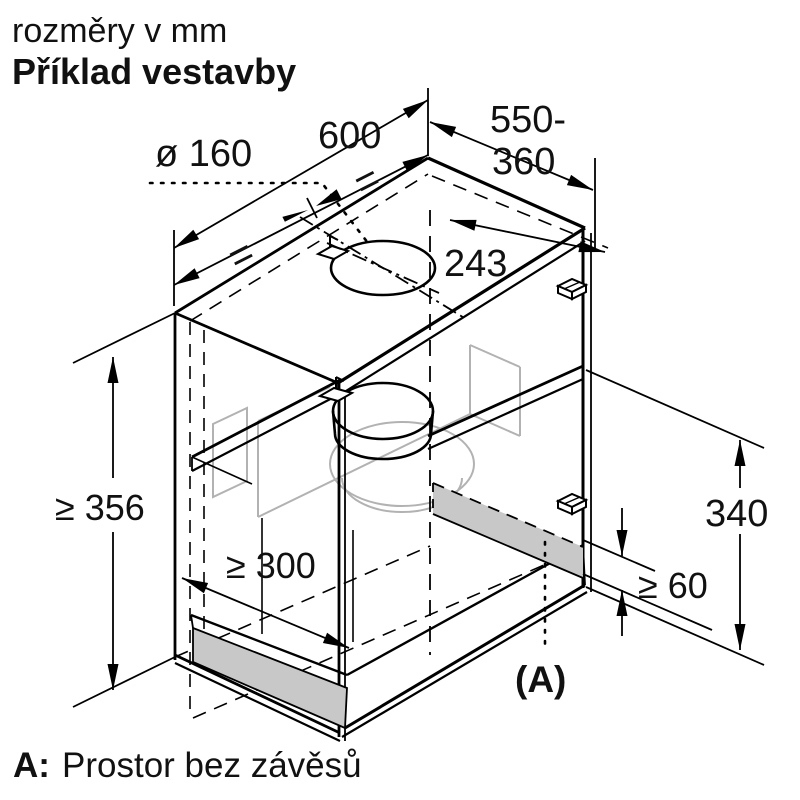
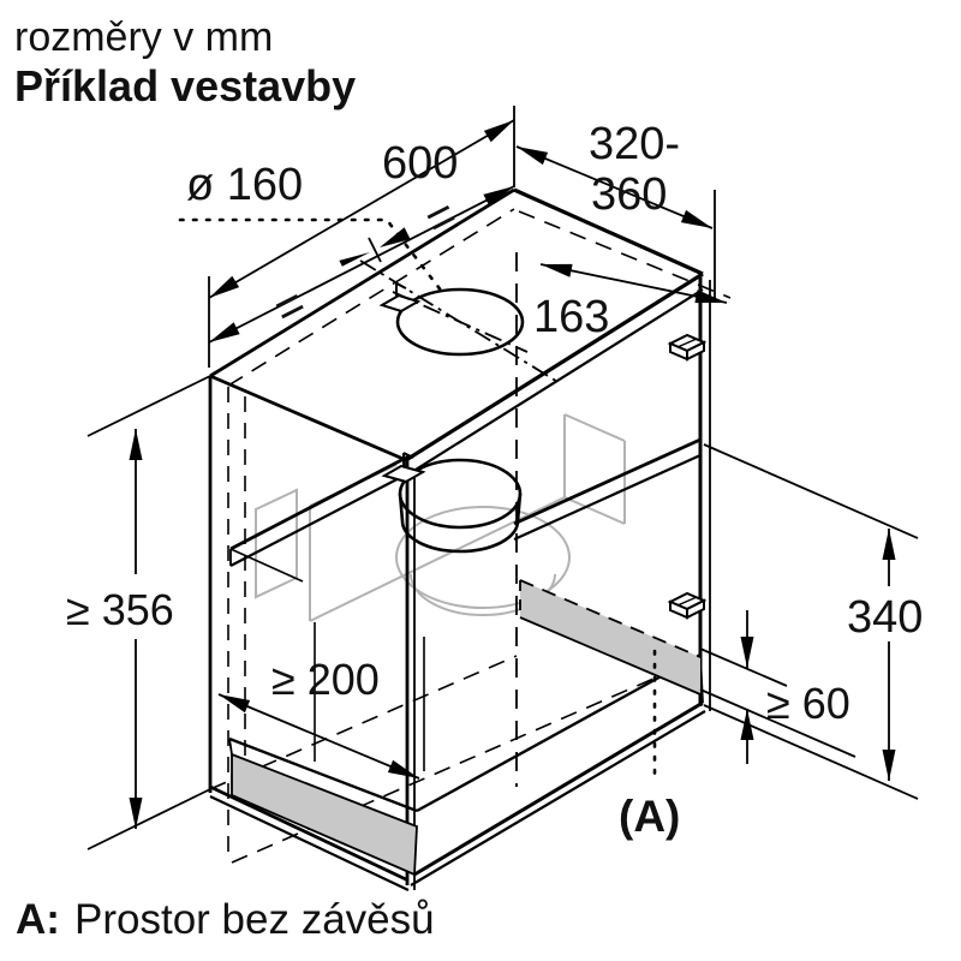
  rozměry v mm
  Příklad vestavby
  ø 160
  600
- 550-
+ 320-
  360
- 243
+ 163
  ≥ 356
- ≥ 300
+ ≥ 200
  340
  ≥ 60
  (A)
  A:
  Prostor bez závěsů
